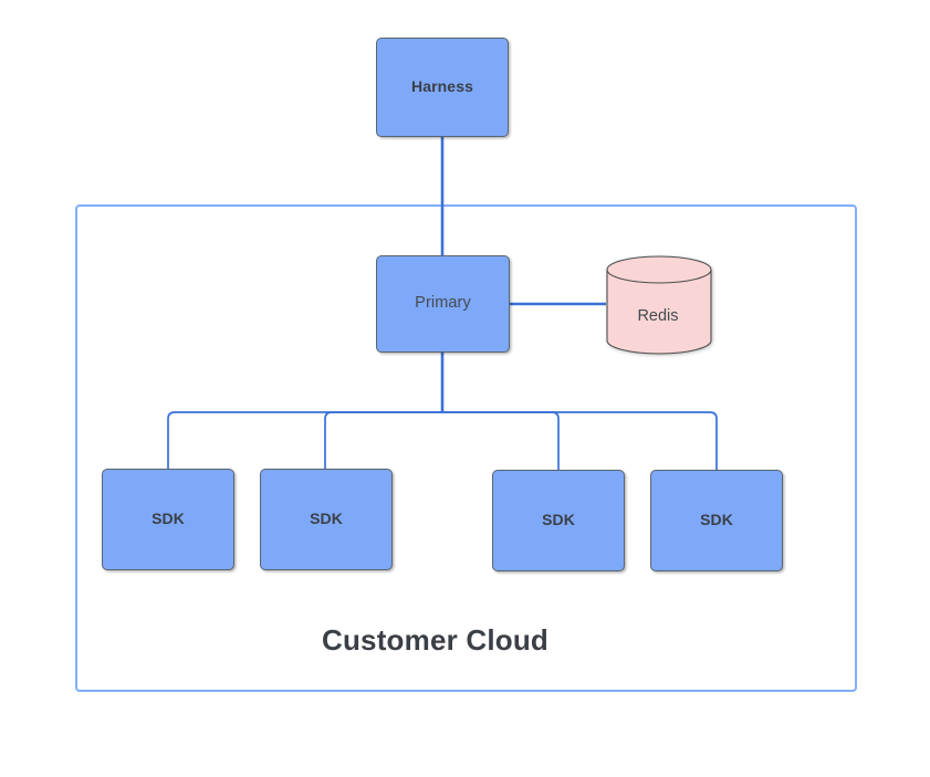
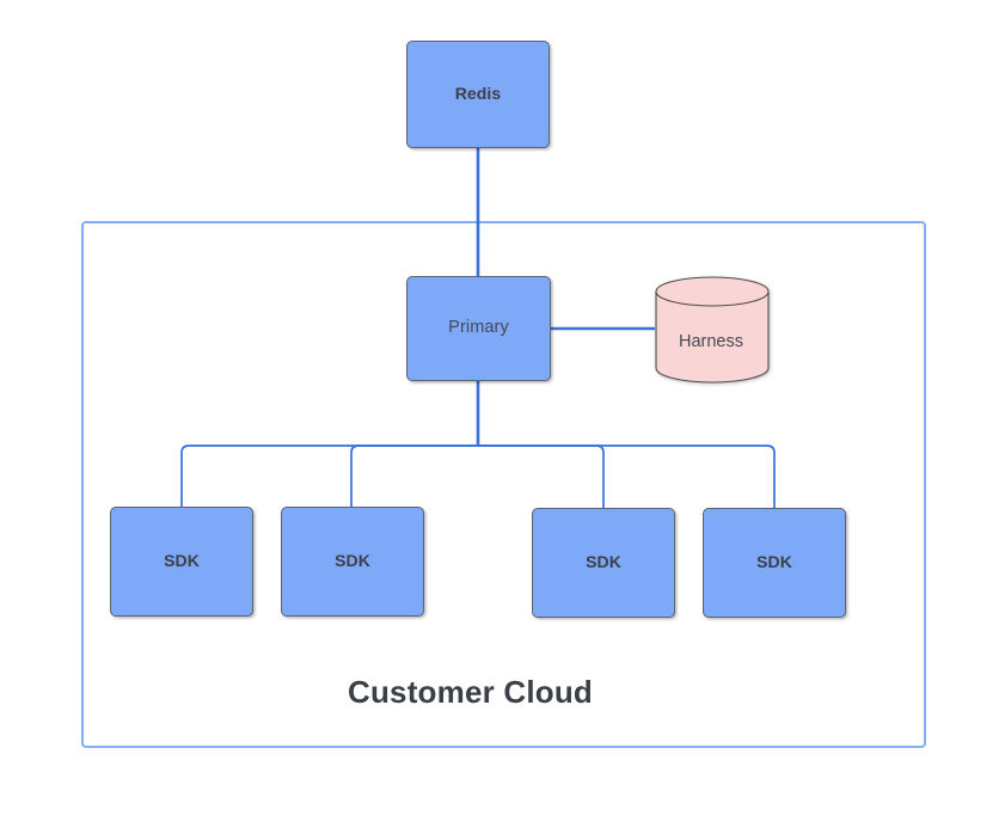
  Customer Cloud
- Harness
+ Redis
  Primary
- Redis
+ Harness
  SDK
  SDK
  SDK
  SDK
